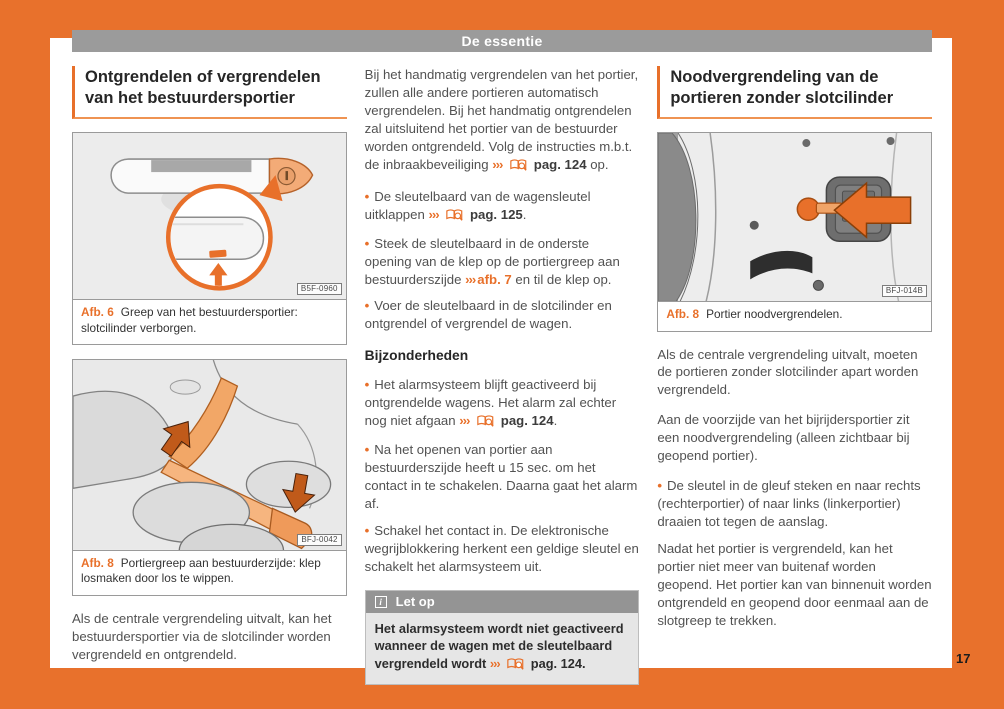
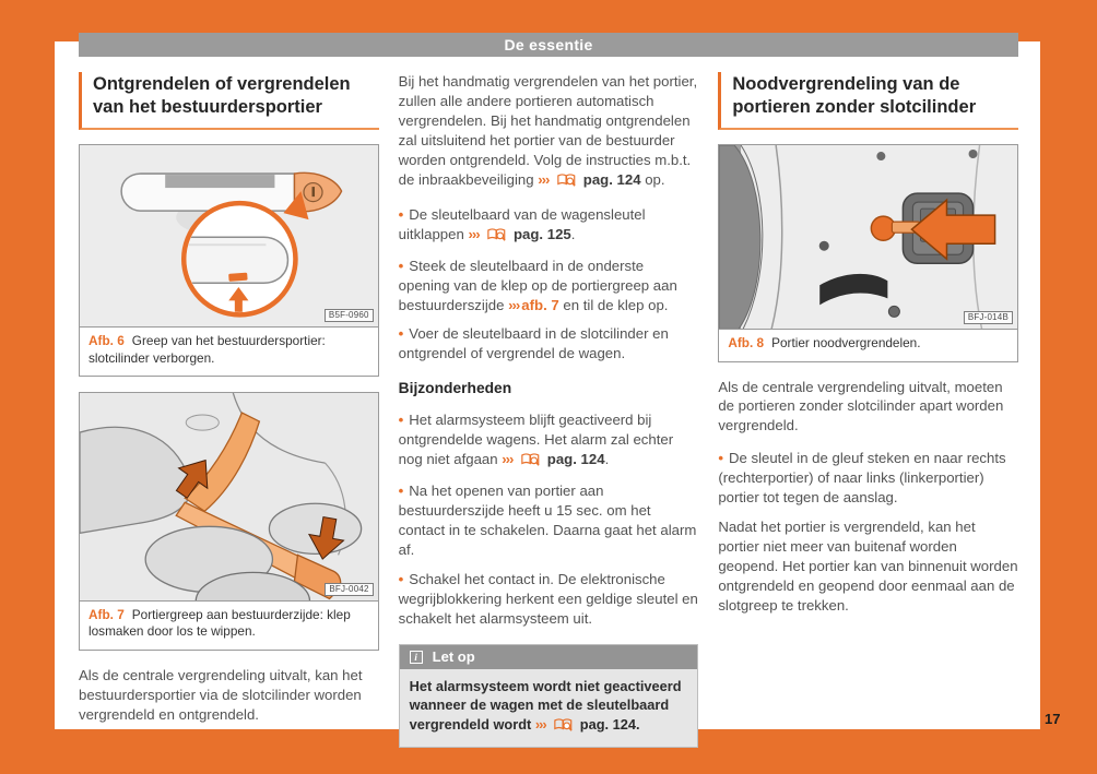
  De essentie
  Ontgrendelen of vergrendelen van het bestuurdersportier
  B5F-0960
  Afb. 6 Greep van het bestuurdersportier: slotcilinder verborgen.
  BFJ-0042
- Afb. 8 Portiergreep aan bestuurderzijde: klep losmaken door los te wippen.
+ Afb. 7 Portiergreep aan bestuurderzijde: klep losmaken door los te wippen.
  Als de centrale vergrendeling uitvalt, kan het bestuurdersportier via de slotcilinder worden vergrendeld en ontgrendeld.
  Bij het handmatig vergrendelen van het portier, zullen alle andere portieren automatisch vergrendelen. Bij het handmatig ontgrendelen zal uitsluitend het portier van de bestuurder worden ontgrendeld. Volg de instructies m.b.t. de inbraakbeveiliging ››› pag. 124 op.
  • De sleutelbaard van de wagensleutel uitklappen ››› pag. 125.
  • Steek de sleutelbaard in de onderste opening van de klep op de portiergreep aan bestuurderszijde ››› afb. 7 en til de klep op.
  • Voer de sleutelbaard in de slotcilinder en ontgrendel of vergrendel de wagen.
  Bijzonderheden
  • Het alarmsysteem blijft geactiveerd bij ontgrendelde wagens. Het alarm zal echter nog niet afgaan ››› pag. 124.
  • Na het openen van portier aan bestuurderszijde heeft u 15 sec. om het contact in te schakelen. Daarna gaat het alarm af.
  • Schakel het contact in. De elektronische wegrijblokkering herkent een geldige sleutel en schakelt het alarmsysteem uit.
  i
  Let op
  Het alarmsysteem wordt niet geactiveerd wanneer de wagen met de sleutelbaard vergrendeld wordt ››› pag. 124.
  Noodvergrendeling van de portieren zonder slotcilinder
  BFJ-014B
  Afb. 8 Portier noodvergrendelen.
  Als de centrale vergrendeling uitvalt, moeten de portieren zonder slotcilinder apart worden vergrendeld.
- Aan de voorzijde van het bijrijdersportier zit een noodvergrendeling (alleen zichtbaar bij geopend portier).
- • De sleutel in de gleuf steken en naar rechts (rechterportier) of naar links (linkerportier) draaien tot tegen de aanslag.
+ • De sleutel in de gleuf steken en naar rechts (rechterportier) of naar links (linkerportier) portier tot tegen de aanslag.
  Nadat het portier is vergrendeld, kan het portier niet meer van buitenaf worden geopend. Het portier kan van binnenuit worden ontgrendeld en geopend door eenmaal aan de slotgreep te trekken.
  17
